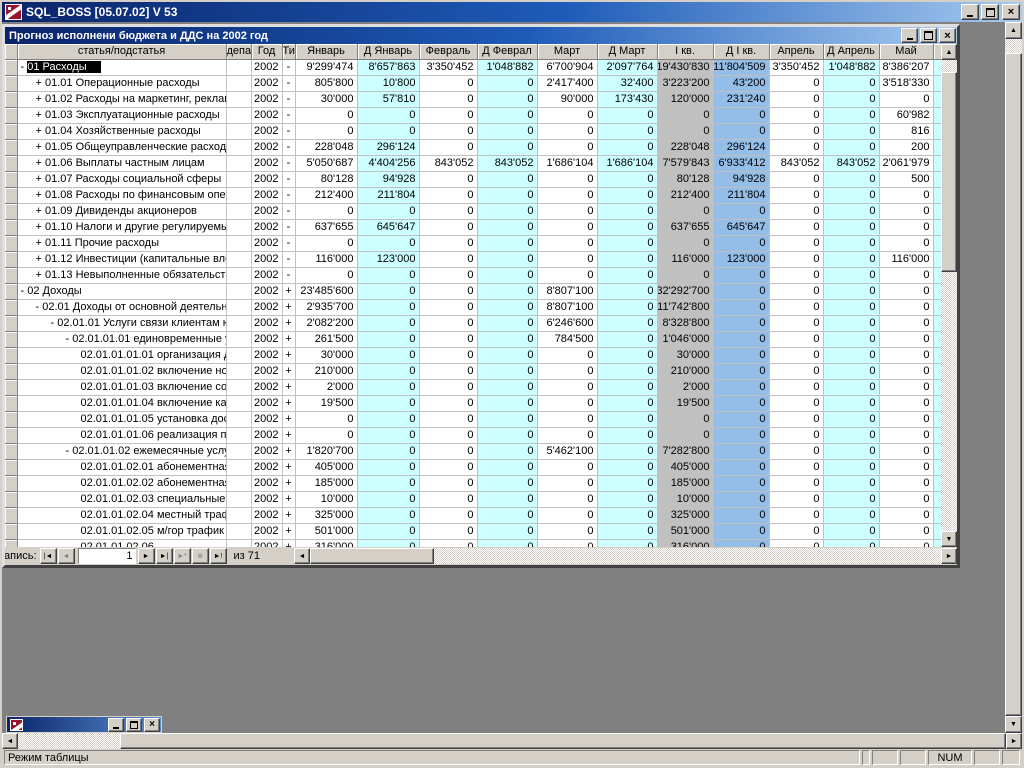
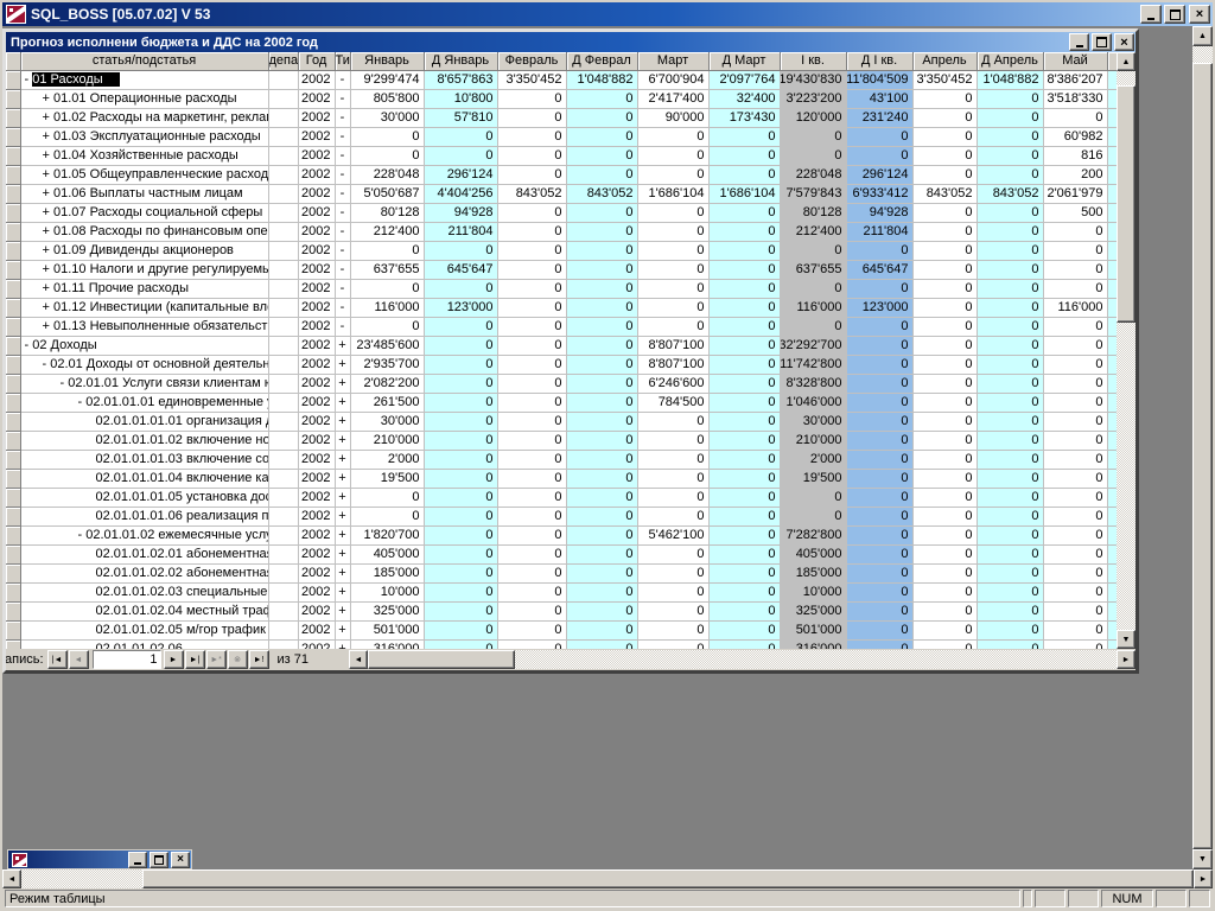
  SQL_BOSS [05.07.02] V 53
  ×
  Прогноз исполнени бюджета и ДДС на 2002 год
  ×
  	статья/подстатья	депа	Год	Ти	Январь	Д Январь	Февраль	Д Феврал	Март	Д Март	I кв.	Д I кв.	Апрель	Д Апрель	Май
  	- 01 Расходы		2002	-	9'299'474	8'657'863	3'350'452	1'048'882	6'700'904	2'097'764	19'430'830	11'804'509	3'350'452	1'048'882	8'386'207
- 	+ 01.01 Операционные расходы		2002	-	805'800	10'800	0	0	2'417'400	32'400	3'223'200	43'200	0	0	3'518'330
+ 	+ 01.01 Операционные расходы		2002	-	805'800	10'800	0	0	2'417'400	32'400	3'223'200	43'100	0	0	3'518'330
  	+ 01.02 Расходы на маркетинг, рекла		2002	-	30'000	57'810	0	0	90'000	173'430	120'000	231'240	0	0	0
  	+ 01.03 Эксплуатационные расходы		2002	-	0	0	0	0	0	0	0	0	0	0	60'982
  	+ 01.04 Хозяйственные расходы		2002	-	0	0	0	0	0	0	0	0	0	0	816
  	+ 01.05 Общеуправленческие расход		2002	-	228'048	296'124	0	0	0	0	228'048	296'124	0	0	200
  	+ 01.06 Выплаты частным лицам		2002	-	5'050'687	4'404'256	843'052	843'052	1'686'104	1'686'104	7'579'843	6'933'412	843'052	843'052	2'061'979
  	+ 01.07 Расходы социальной сферы		2002	-	80'128	94'928	0	0	0	0	80'128	94'928	0	0	500
  	+ 01.08 Расходы по финансовым опе		2002	-	212'400	211'804	0	0	0	0	212'400	211'804	0	0	0
  	+ 01.09 Дивиденды акционеров		2002	-	0	0	0	0	0	0	0	0	0	0	0
  	+ 01.10 Налоги и другие регулируемы		2002	-	637'655	645'647	0	0	0	0	637'655	645'647	0	0	0
  	+ 01.11 Прочие расходы		2002	-	0	0	0	0	0	0	0	0	0	0	0
  	+ 01.12 Инвестиции (капитальные вл		2002	-	116'000	123'000	0	0	0	0	116'000	123'000	0	0	116'000
  	+ 01.13 Невыполненные обязательст		2002	-	0	0	0	0	0	0	0	0	0	0	0
  	- 02 Доходы		2002	+	23'485'600	0	0	0	8'807'100	0	32'292'700	0	0	0	0
  	- 02.01 Доходы от основной деятельн		2002	+	2'935'700	0	0	0	8'807'100	0	11'742'800	0	0	0	0
  	- 02.01.01 Услуги связи клиентам		2002	+	2'082'200	0	0	0	6'246'600	0	8'328'800	0	0	0	0
  	- 02.01.01.01 единовременные		2002	+	261'500	0	0	0	784'500	0	1'046'000	0	0	0	0
  	02.01.01.01.01 организация		2002	+	30'000	0	0	0	0	0	30'000	0	0	0	0
  	02.01.01.01.02 включение но		2002	+	210'000	0	0	0	0	0	210'000	0	0	0	0
  	02.01.01.01.03 включение со		2002	+	2'000	0	0	0	0	0	2'000	0	0	0	0
  	02.01.01.01.04 включение ка		2002	+	19'500	0	0	0	0	0	19'500	0	0	0	0
  	02.01.01.01.05 установка до		2002	+	0	0	0	0	0	0	0	0	0	0	0
  	02.01.01.01.06 реализация п		2002	+	0	0	0	0	0	0	0	0	0	0	0
  	- 02.01.01.02 ежемесячные усл		2002	+	1'820'700	0	0	0	5'462'100	0	7'282'800	0	0	0	0
  	02.01.01.02.01 абонементна		2002	+	405'000	0	0	0	0	0	405'000	0	0	0	0
  	02.01.01.02.02 абонементна		2002	+	185'000	0	0	0	0	0	185'000	0	0	0	0
  	02.01.01.02.03 специальные		2002	+	10'000	0	0	0	0	0	10'000	0	0	0	0
  	02.01.01.02.04 местный тра		2002	+	325'000	0	0	0	0	0	325'000	0	0	0	0
  	02.01.01.02.05 м/гор трафик		2002	+	501'000	0	0	0	0	0	501'000	0	0	0	0
  апись:
  1
  из 71
  ×
  Режим таблицы
  NUM
